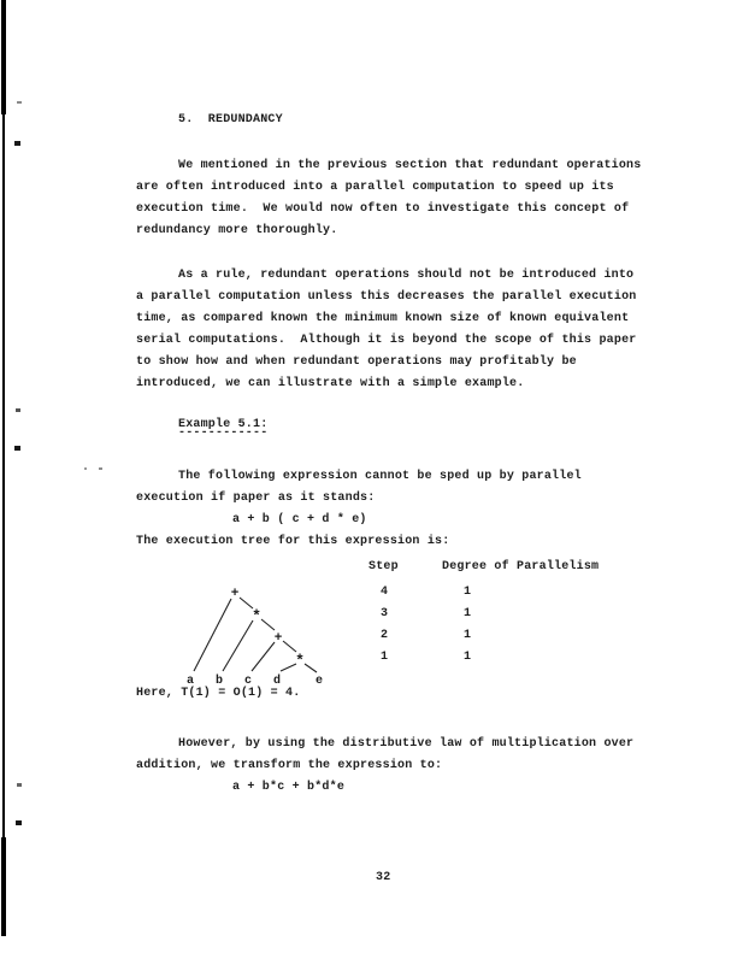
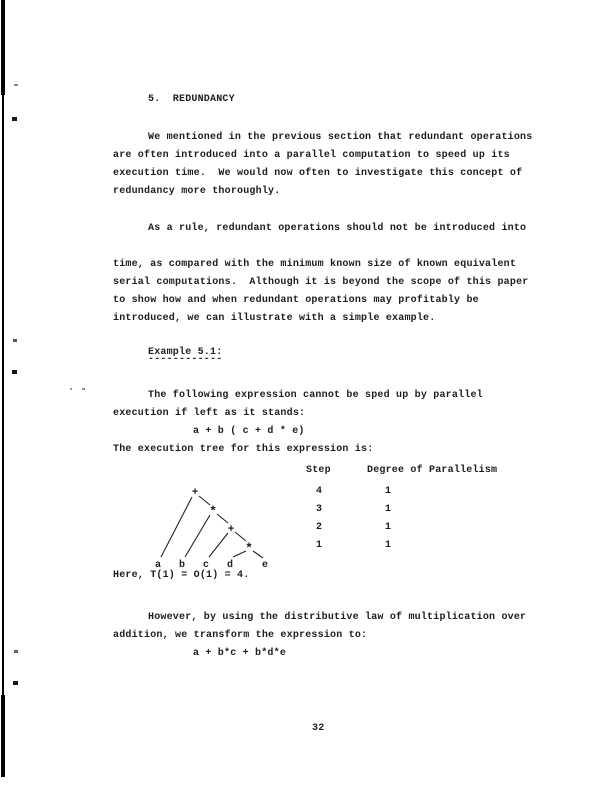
  5. REDUNDANCY
  We mentioned in the previous section that redundant operations
  are often introduced into a parallel computation to speed up its
  execution time. We would now often to investigate this concept of
  redundancy more thoroughly.
  As a rule, redundant operations should not be introduced into
- a parallel computation unless this decreases the parallel execution
- time, as compared known the minimum known size of known equivalent
+ time, as compared with the minimum known size of known equivalent
  serial computations. Although it is beyond the scope of this paper
  to show how and when redundant operations may profitably be
  introduced, we can illustrate with a simple example.
  Example 5.1:
  ------------
  The following expression cannot be sped up by parallel
- execution if paper as it stands:
+ execution if left as it stands:
  a + b ( c + d * e)
  The execution tree for this expression is:
  Step
  Degree of Parallelism
  4
  1
  3
  1
  2
  1
  1
  1
  +
  *
  +
  *
  a
  b
  c
  d
  e
  Here, T(1) = O(1) = 4.
  However, by using the distributive law of multiplication over
  addition, we transform the expression to:
  a + b*c + b*d*e
  32
